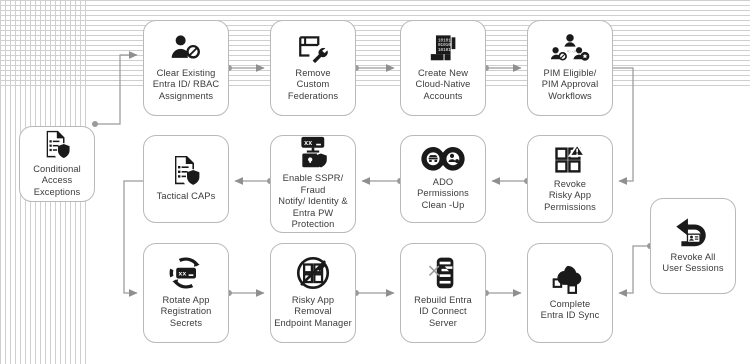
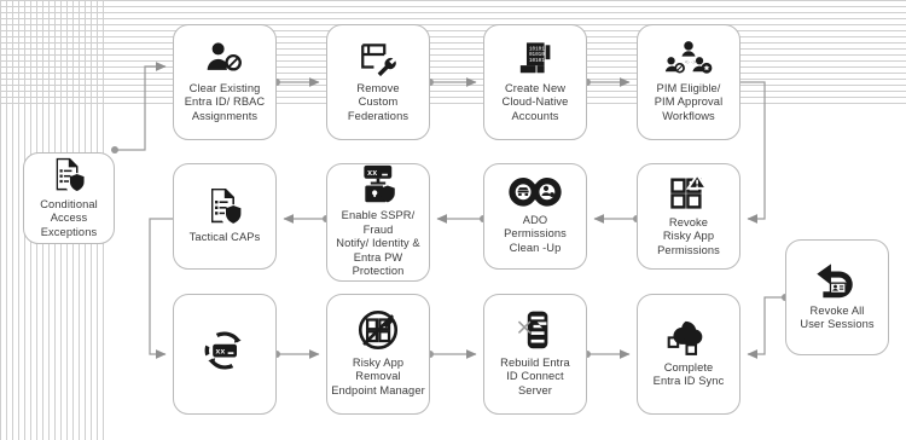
  Conditional
  Access
  Exceptions
  Clear Existing
  Entra ID/ RBAC
  Assignments
  Remove
  Custom
  Federations
  Create New
  Cloud-Native
  Accounts
  PIM Eligible/
  PIM Approval
  Workflows
  Tactical CAPs
  xx
  Enable SSPR/ Fraud
  Notify/ Identity &
  Entra PW
  Protection
  ADO
  Permissions
  Clean -Up
  Revoke
  Risky App
  Permissions
  xx
- Rotate App
- Registration
- Secrets
  Risky App Removal
  Endpoint Manager
  Rebuild Entra
  ID Connect
  Server
  Complete
  Entra ID Sync
  Revoke All
  User Sessions
